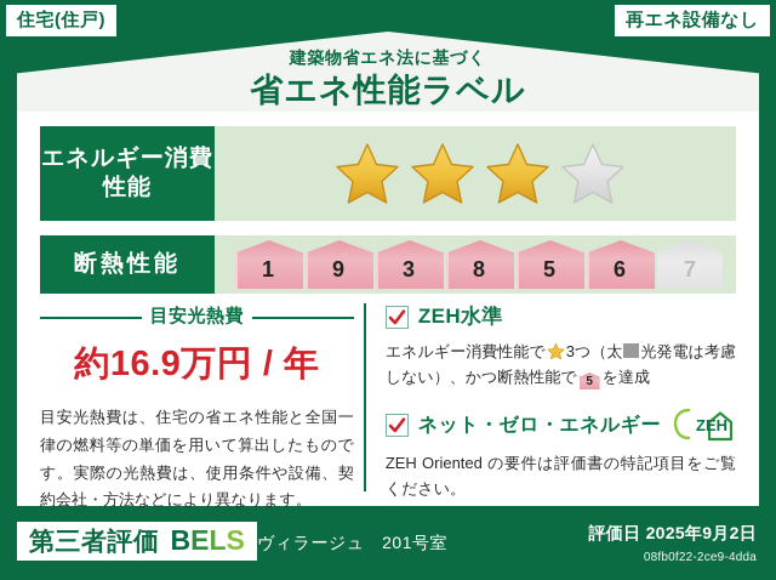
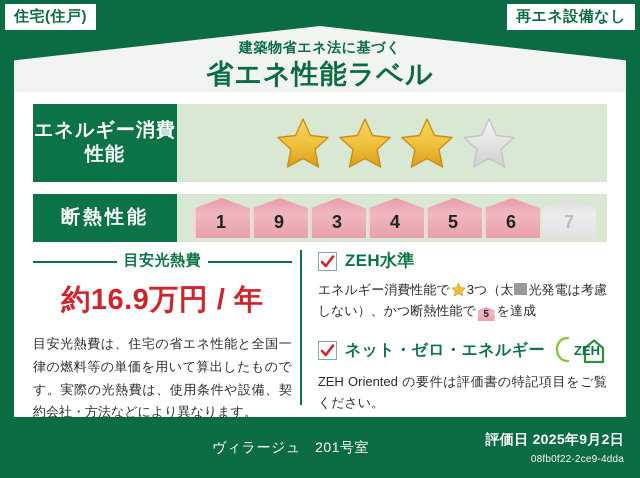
  住宅(住戸)
  再エネ設備なし
  建築物省エネ法に基づく
  省エネ性能ラベル
  エネルギー消費性能
  断熱性能
  1
  9
  3
- 8
+ 4
  5
  6
  7
  目安光熱費
  約16.9万円 / 年
  目安光熱費は、住宅の省エネ性能と全国一律の燃料等の単価を用いて算出したものです。実際の光熱費は、使用条件や設備、契約会社・方法などにより異なります。
  ZEH水準
  エネルギー消費性能で 3つ（太 光発電は考慮しない）、かつ断熱性能で
  5
  を達成
  ネット・ゼロ・エネルギー
  ZEH
  ZEH Oriented の要件は評価書の特記項目をご覧ください。
- 第三者評価
- BELS
  ヴィラージュ 201号室
  評価日 2025年9月2日
  08fb0f22-2ce9-4dda
